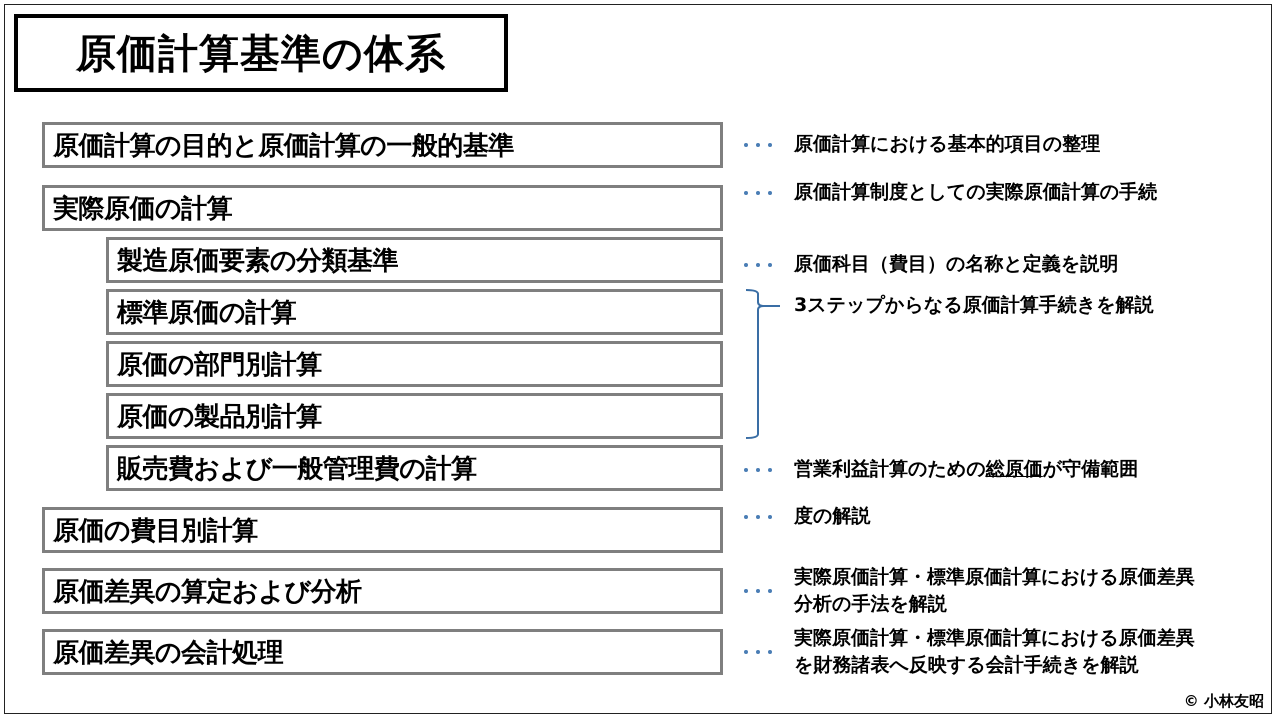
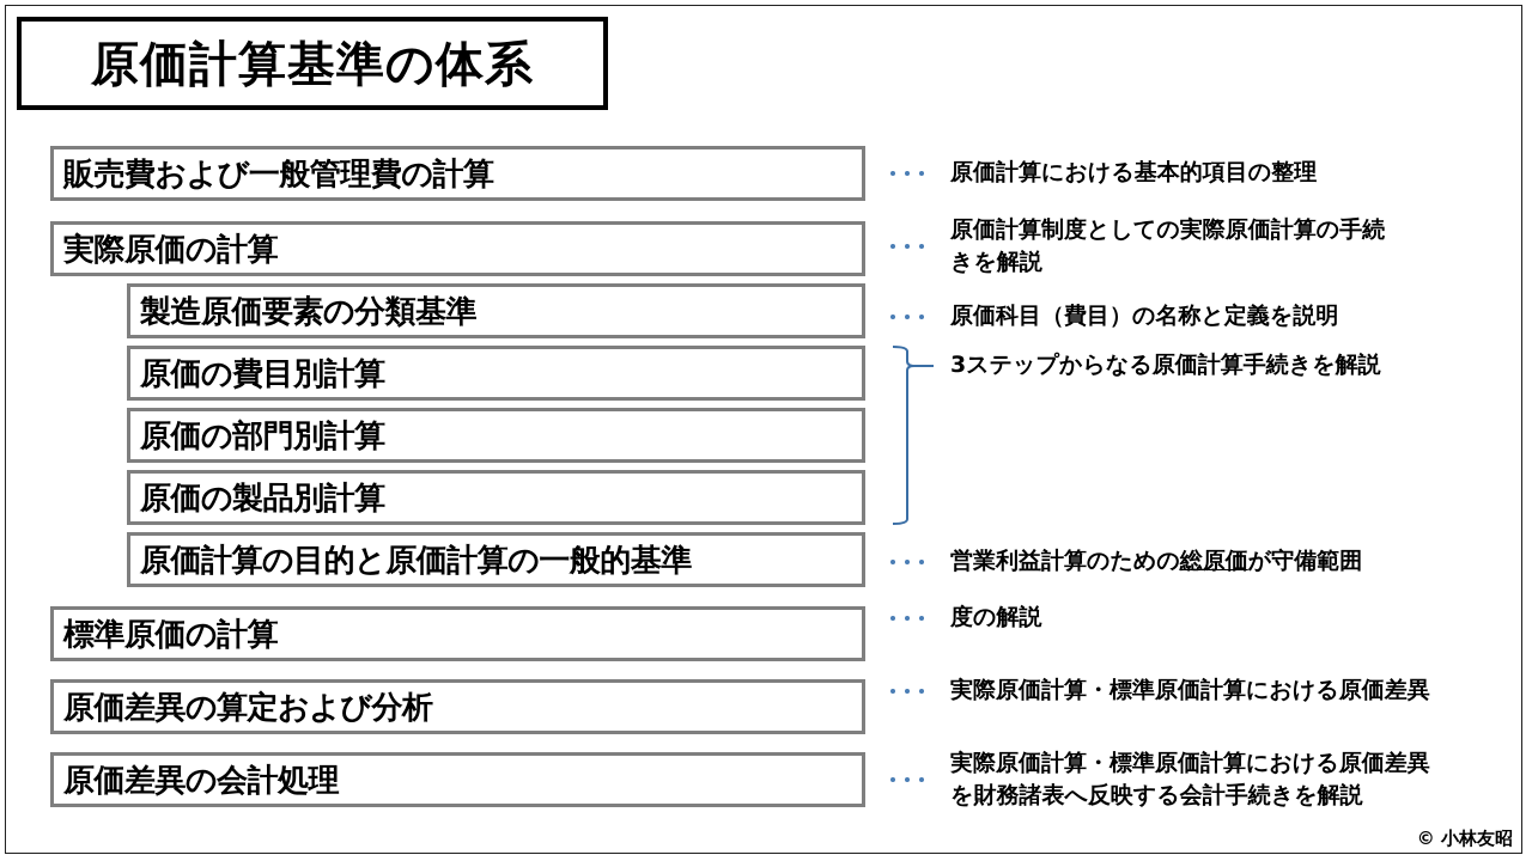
  原価計算基準の体系
- 原価計算の目的と原価計算の一般的基準
+ 販売費および一般管理費の計算
  実際原価の計算
  製造原価要素の分類基準
- 標準原価の計算
+ 原価の費目別計算
  原価の部門別計算
  原価の製品別計算
- 販売費および一般管理費の計算
+ 原価計算の目的と原価計算の一般的基準
- 原価の費目別計算
+ 標準原価の計算
  原価差異の算定および分析
  原価差異の会計処理
  原価計算における基本的項目の整理
  原価計算制度としての実際原価計算の手続
+ きを解説
  原価科目（費目）の名称と定義を説明
  3ステップからなる原価計算手続きを解説
  営業利益計算のための総原価が守備範囲
  度の解説
  実際原価計算・標準原価計算における原価差異
- 分析の手法を解説
  実際原価計算・標準原価計算における原価差異
  を財務諸表へ反映する会計手続きを解説
  © 小林友昭
